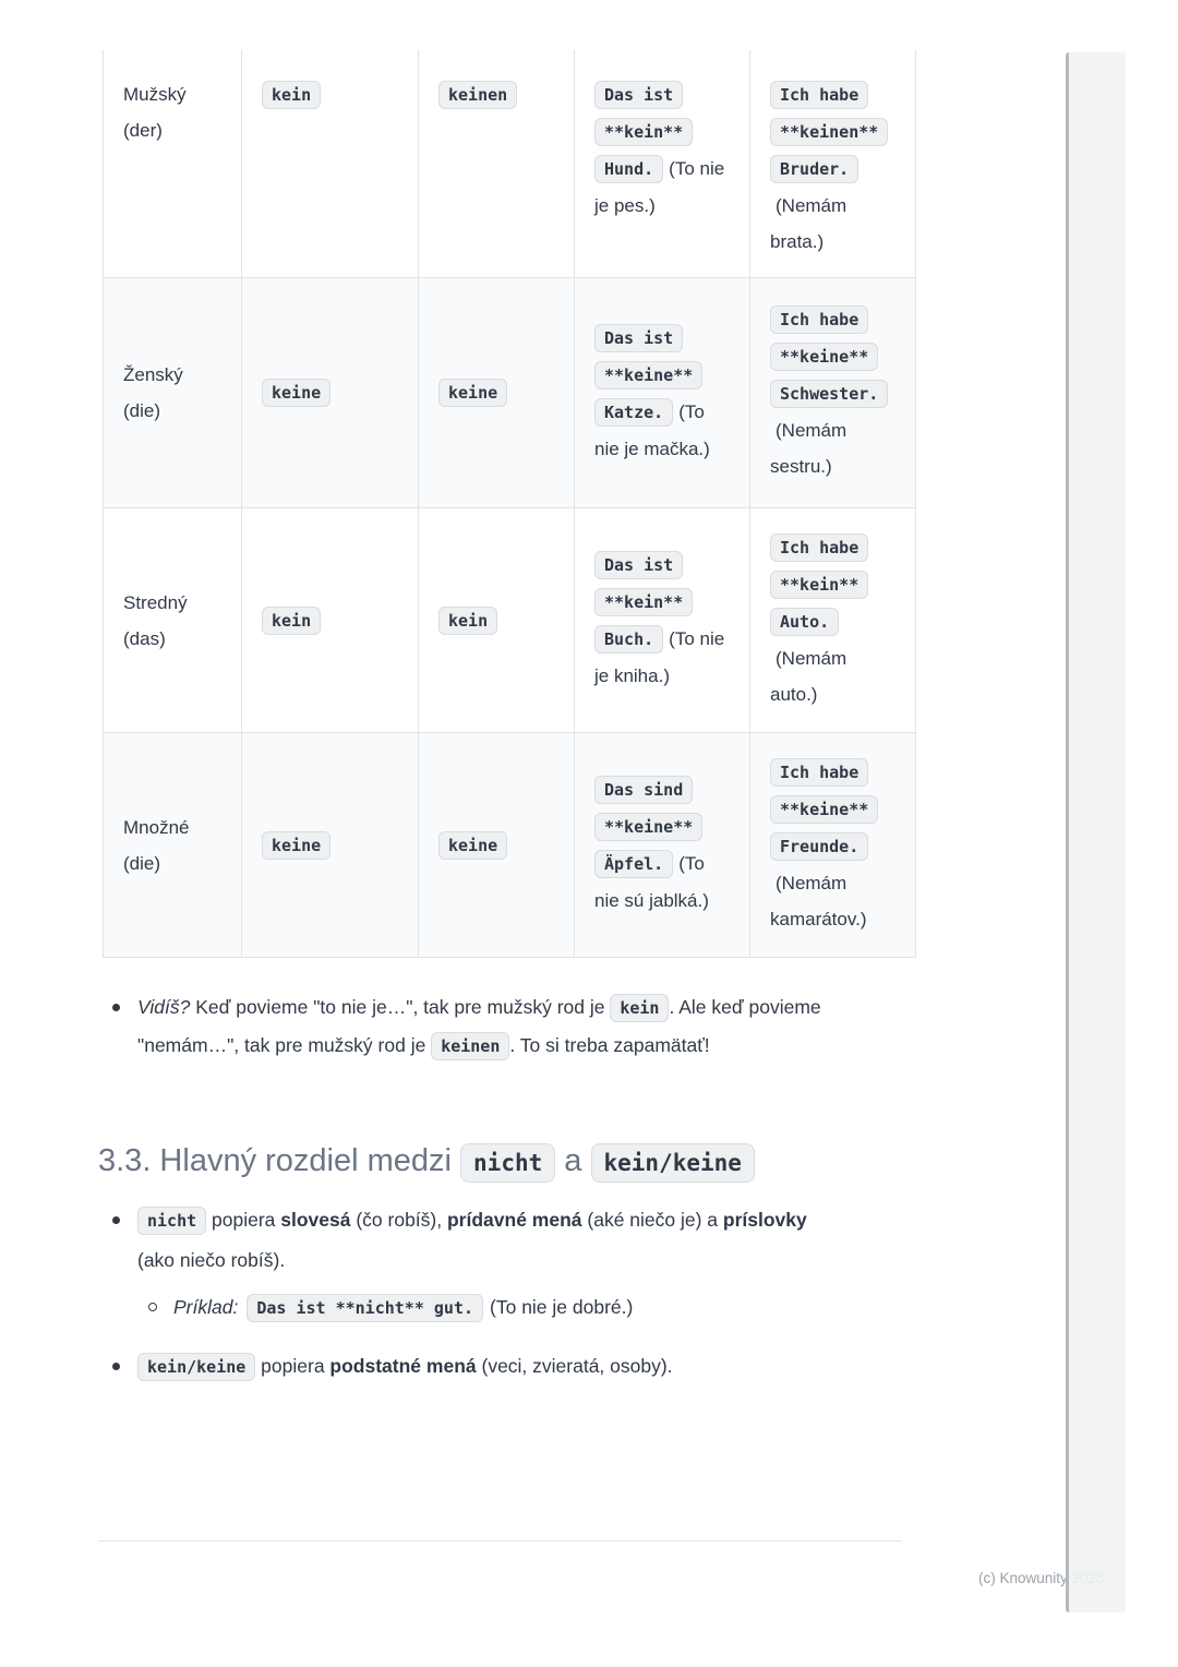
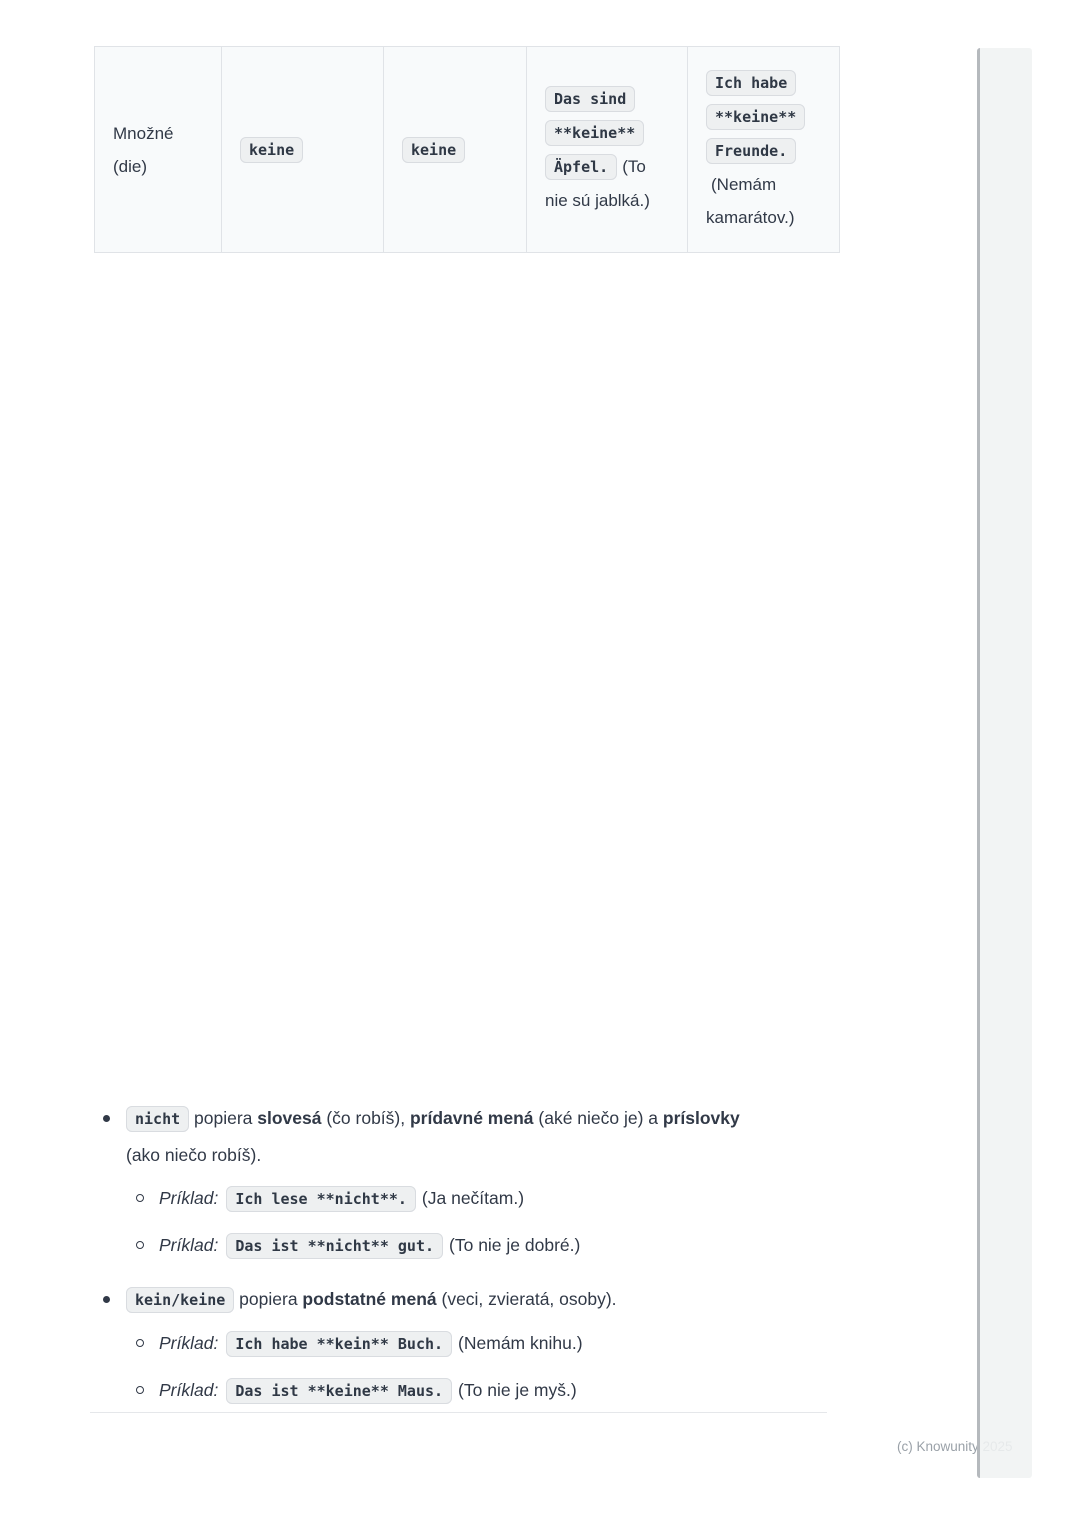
- Mužský (der)	kein	keinen	Das ist **kein** Hund. (To nie je pes.)	Ich habe **keinen** Bruder.(Nemám brata.)
- Ženský (die)	keine	keine	Das ist **keine** Katze. (To nie je mačka.)	Ich habe **keine** Schwester.(Nemám sestru.)
- Stredný (das)	kein	kein	Das ist **kein** Buch. (To nie je kniha.)	Ich habe **kein** Auto.(Nemám auto.)
  Množné (die)	keine	keine	Das sind **keine** Äpfel. (To nie sú jablká.)	Ich habe **keine** Freunde.(Nemám kamarátov.)
- Vidíš? Keď povieme "to nie je…", tak pre mužský rod je kein . Ale keď povieme "nemám…", tak pre mužský rod je keinen . To si treba zapamätať!
- 3.3. Hlavný rozdiel medzi nicht a kein/keine
  nicht popiera slovesá (čo robíš), prídavné mená (aké niečo je) a príslovky (ako niečo robíš).
+ Príklad: Ich lese **nicht**. (Ja nečítam.)
  Príklad: Das ist **nicht** gut. (To nie je dobré.)
  kein/keine popiera podstatné mená (veci, zvieratá, osoby).
+ Príklad: Ich habe **kein** Buch. (Nemám knihu.)
+ Príklad: Das ist **keine** Maus. (To nie je myš.)
  (c) Knowunity 2025
